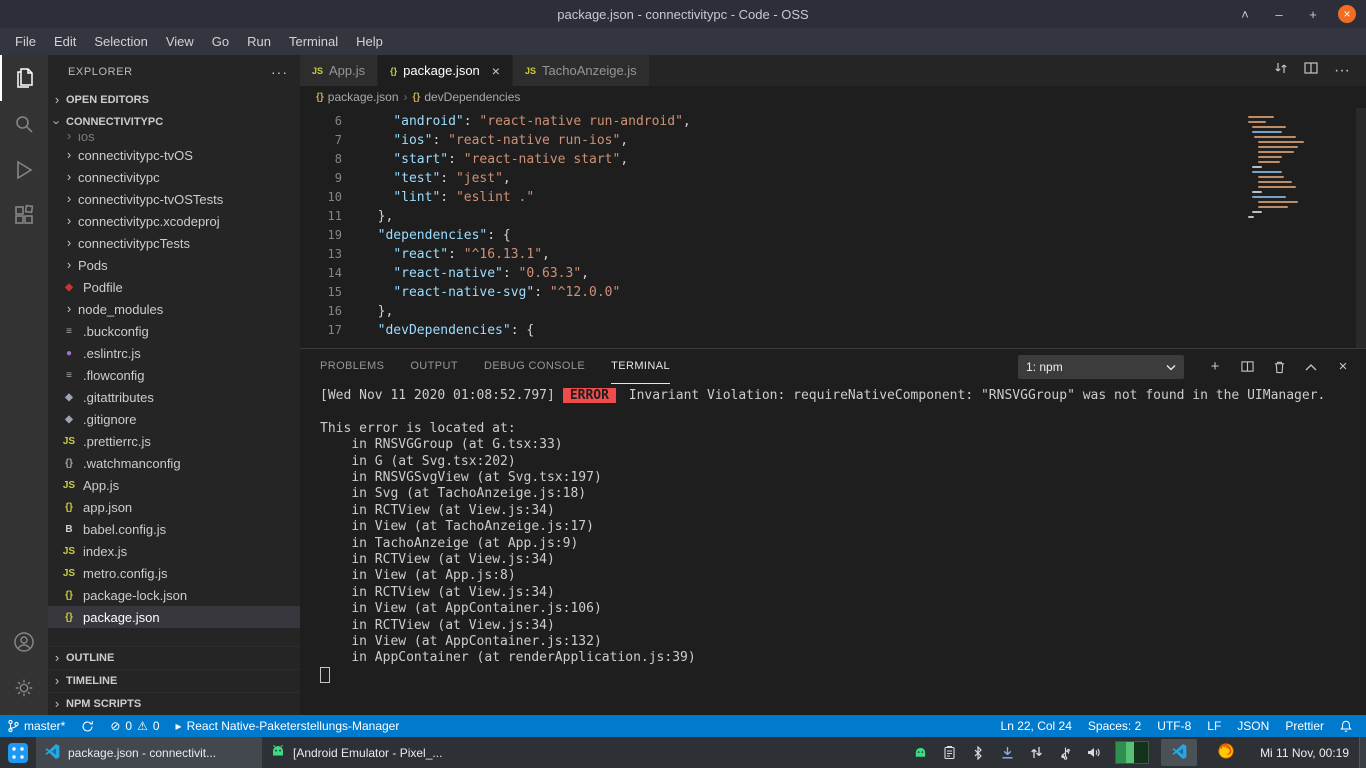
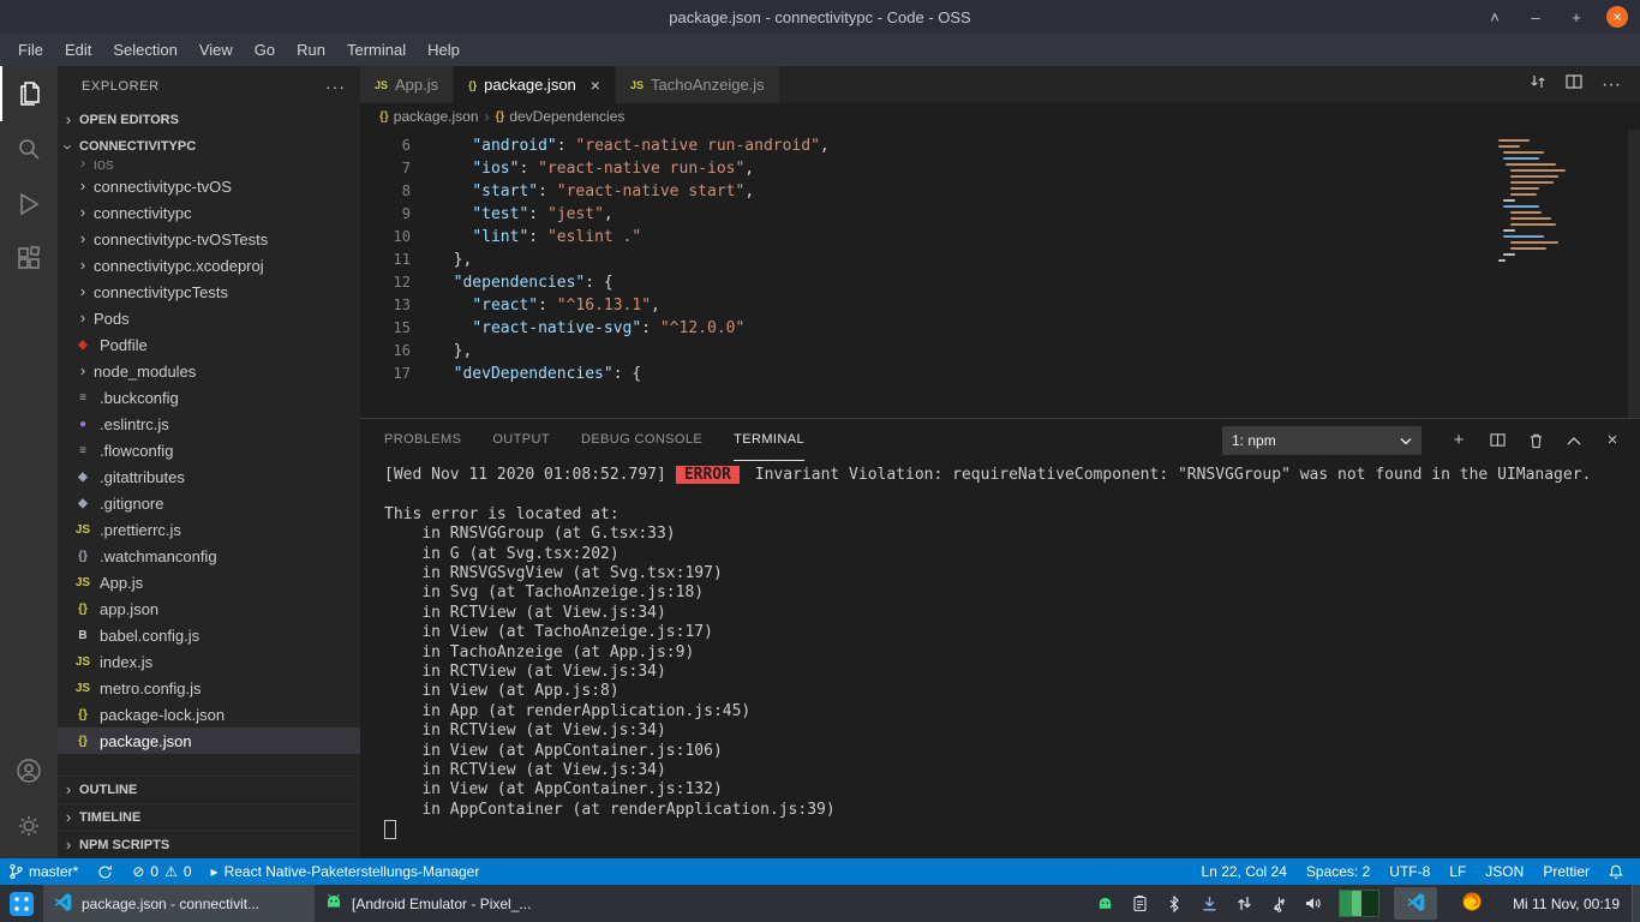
  package.json - connectivitypc - Code - OSS
  ˄
  –
  +
  ×
  File
  Edit
  Selection
  View
  Go
  Run
  Terminal
  Help
  EXPLORER
  ···
  ›
  OPEN EDITORS
  CONNECTIVITYPC
  ›
  ios
  ›
  connectivitypc-tvOS
  ›
  connectivitypc
  ›
  connectivitypc-tvOSTests
  ›
  connectivitypc.xcodeproj
  ›
  connectivitypcTests
  ›
  Pods
  ◆
  Podfile
  ›
  node_modules
  ≡
  .buckconfig
  ●
  .eslintrc.js
  ≡
  .flowconfig
  ◆
  .gitattributes
  ◆
  .gitignore
  JS
  .prettierrc.js
  {}
  .watchmanconfig
  JS
  App.js
  {}
  app.json
  B
  babel.config.js
  JS
  index.js
  JS
  metro.config.js
  {}
  package-lock.json
  {}
  package.json
  ›
  OUTLINE
  ›
  TIMELINE
  ›
  NPM SCRIPTS
  JS
  App.js
  {}
  package.json
  ×
  JS
  TachoAnzeige.js
  ···
  {}
  package.json
  ›
  {}
  devDependencies
  6
  "android": "react-native run-android",
  7
  "ios": "react-native run-ios",
  8
  "start": "react-native start",
  9
  "test": "jest",
  10
  "lint": "eslint ."
  11
  },
- 19
+ 12
  "dependencies": {
  13
  "react": "^16.13.1",
- 14
- "react-native": "0.63.3",
  15
  "react-native-svg": "^12.0.0"
  16
  },
  17
  "devDependencies": {
  PROBLEMS
  OUTPUT
  DEBUG CONSOLE
  TERMINAL
  1: npm
  +
  ×
  [Wed Nov 11 2020 01:08:52.797] ERROR Invariant Violation: requireNativeComponent: "RNSVGGroup" was not found in the UIManager.
  This error is located at:
  in RNSVGGroup (at G.tsx:33)
  in G (at Svg.tsx:202)
  in RNSVGSvgView (at Svg.tsx:197)
  in Svg (at TachoAnzeige.js:18)
  in RCTView (at View.js:34)
  in View (at TachoAnzeige.js:17)
  in TachoAnzeige (at App.js:9)
  in RCTView (at View.js:34)
  in View (at App.js:8)
+ in App (at renderApplication.js:45)
  in RCTView (at View.js:34)
  in View (at AppContainer.js:106)
  in RCTView (at View.js:34)
  in View (at AppContainer.js:132)
  in AppContainer (at renderApplication.js:39)
  master*
  ⊘
  0
  ⚠
  0
  ▸
  React Native-Paketerstellungs-Manager
  Ln 22, Col 24
  Spaces: 2
  UTF-8
  LF
  JSON
  Prettier
  package.json - connectivit...
  [Android Emulator - Pixel_...
  Mi 11 Nov, 00:19
